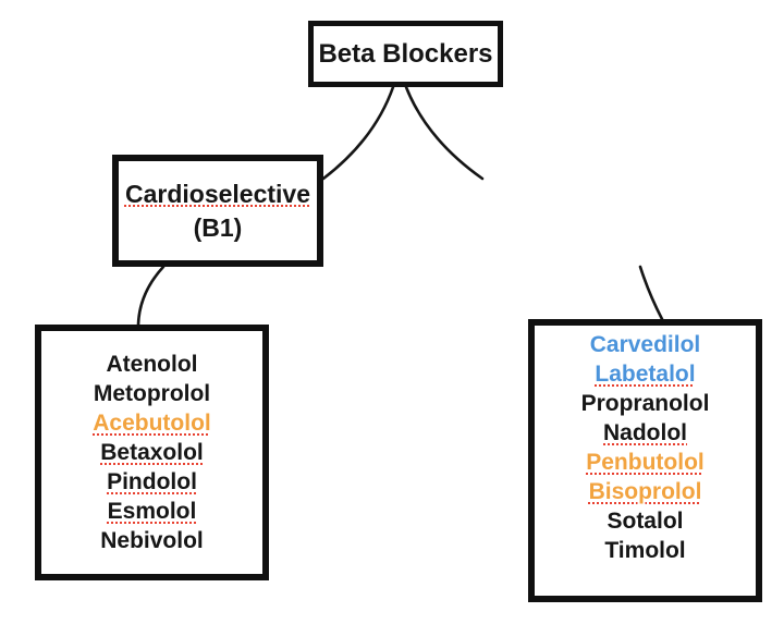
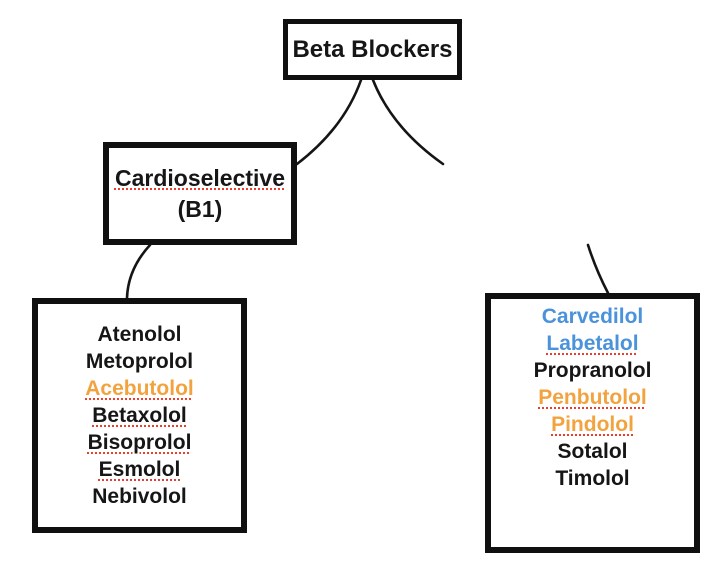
  Beta Blockers
  Cardioselective
  (B1)
  Atenolol
  Metoprolol
  Acebutolol
  Betaxolol
- Pindolol
+ Bisoprolol
  Esmolol
  Nebivolol
  Carvedilol
  Labetalol
  Propranolol
- Nadolol
  Penbutolol
- Bisoprolol
+ Pindolol
  Sotalol
  Timolol
